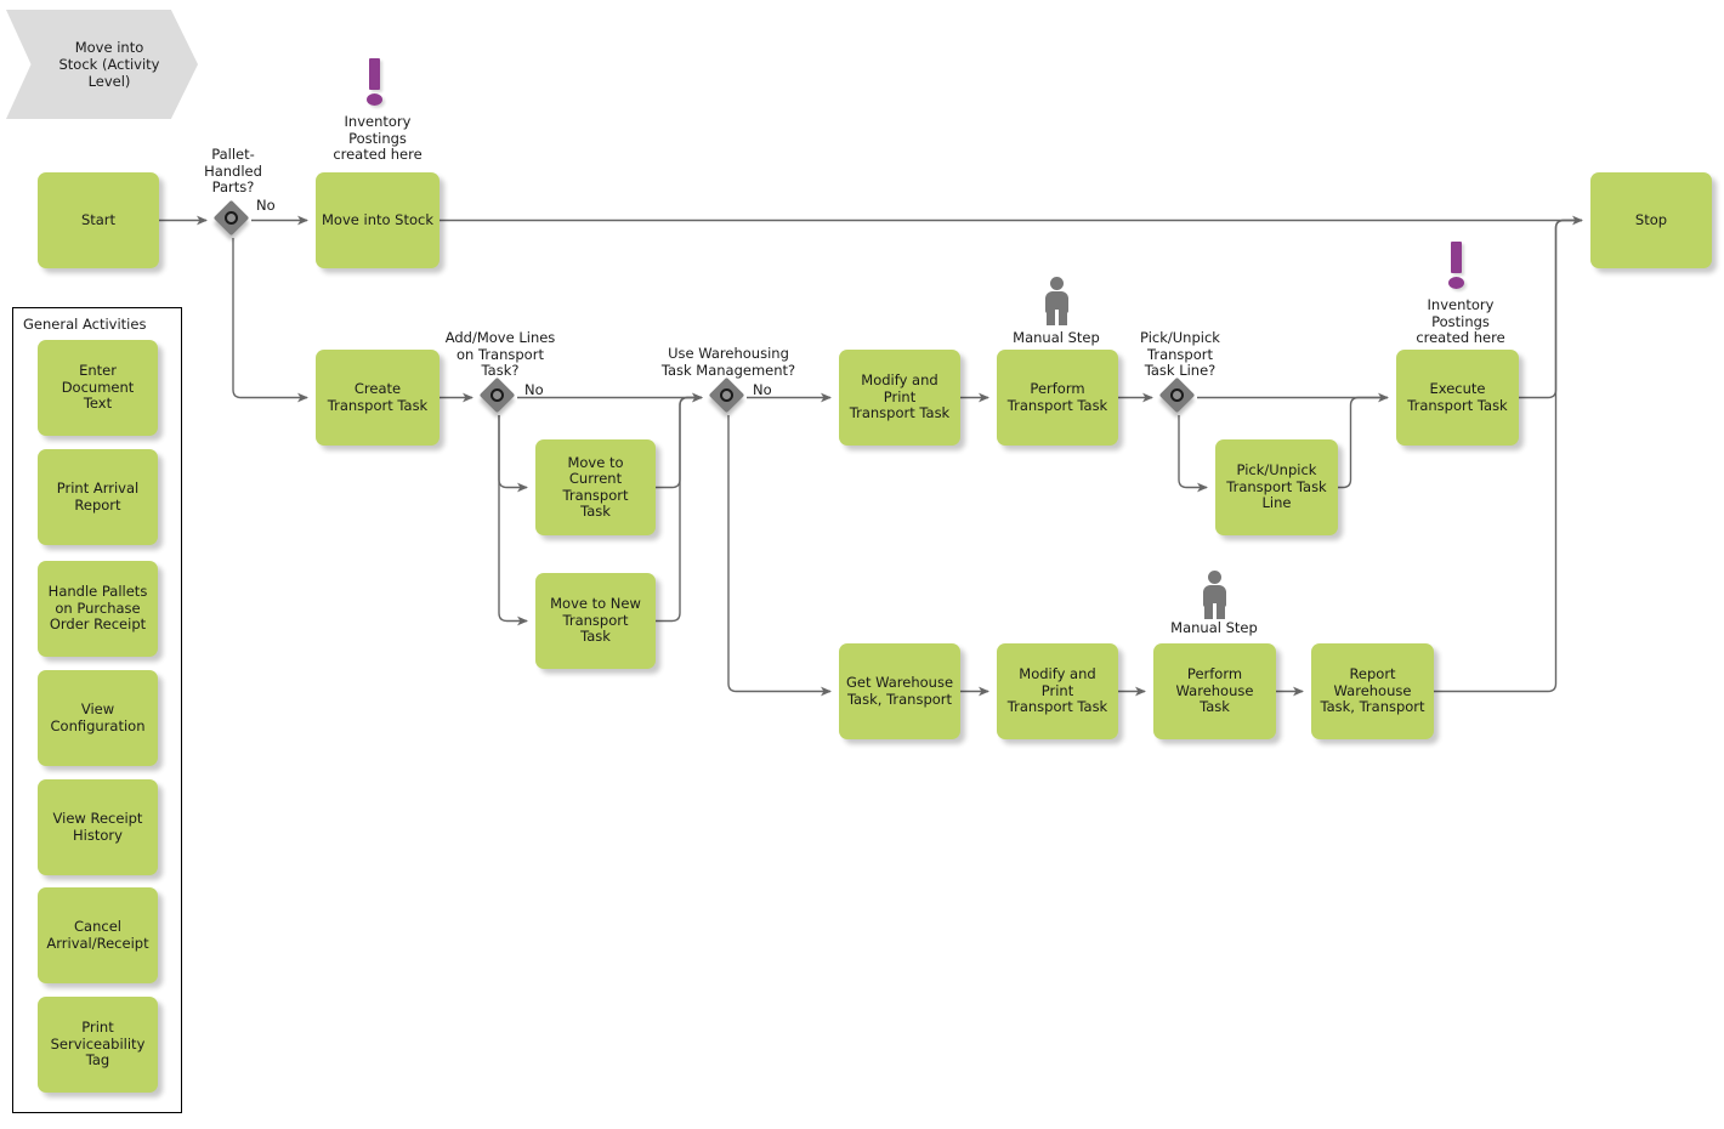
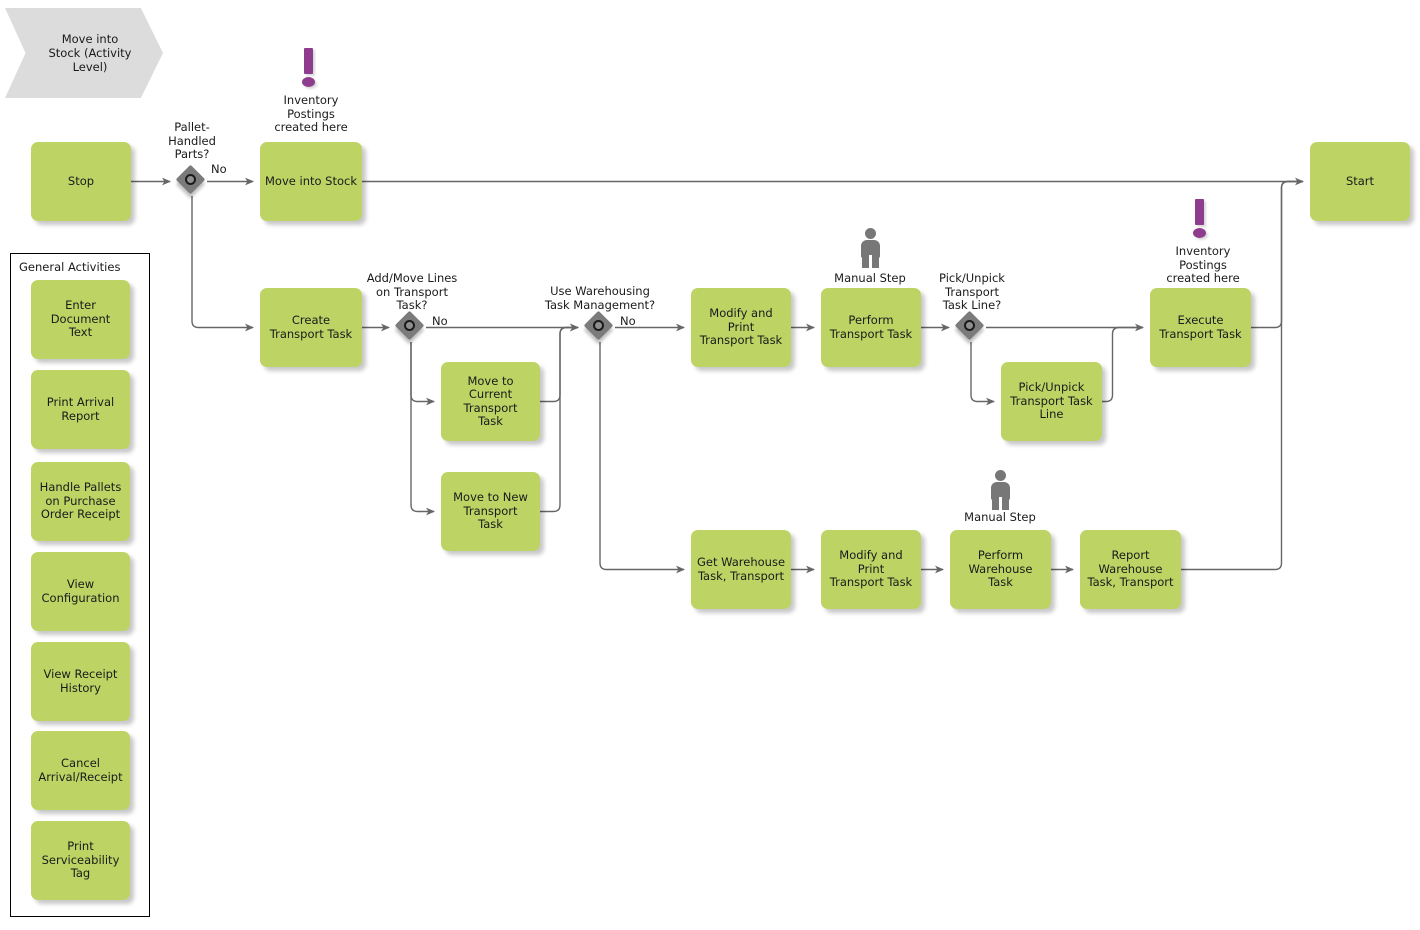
  Move into
  Stock (Activity
  Level)
  General Activities
  Enter Document
  Text
  Print Arrival
  Report
  Handle Pallets
  on Purchase
  Order Receipt
  View
  Configuration
  View Receipt
  History
  Cancel
  Arrival/Receipt
  Print
  Serviceability
  Tag
- Start
+ Stop
  Move into Stock
- Stop
+ Start
  Create
  Transport Task
  Move to
  Current
  Transport
  Task
  Move to New
  Transport
  Task
  Modify and Print
  Transport Task
  Perform
  Transport Task
  Pick/Unpick
  Transport Task
  Line
  Execute
  Transport Task
  Get Warehouse
  Task, Transport
  Modify and Print
  Transport Task
  Perform
  Warehouse Task
  Report
  Warehouse
  Task, Transport
  Pallet-
  Handled
  Parts?
  Add/Move Lines
  on Transport
  Task?
  Use Warehousing
  Task Management?
  Pick/Unpick
  Transport
  Task Line?
  No
  No
  No
  Inventory
  Postings
  created here
  Inventory
  Postings
  created here
  Manual Step
  Manual Step
